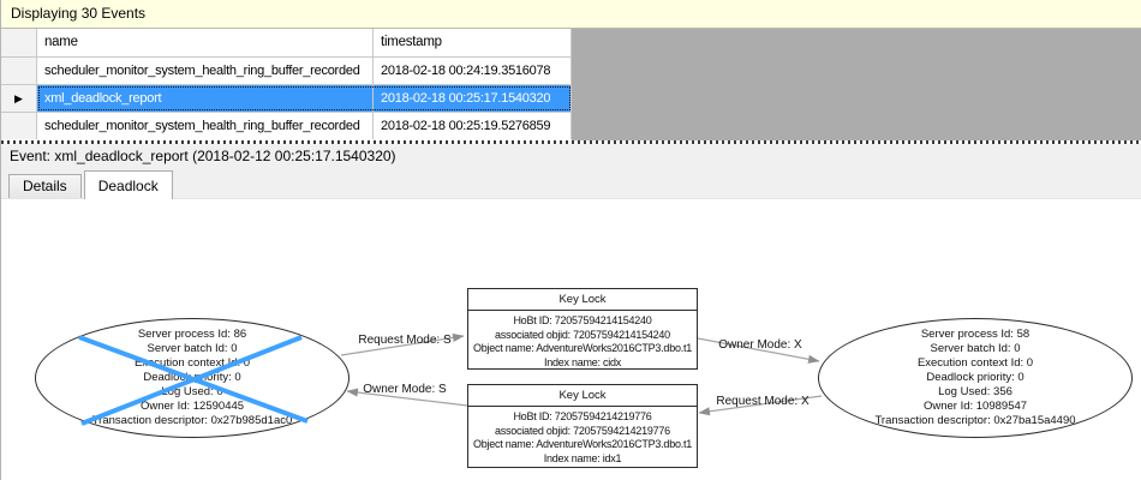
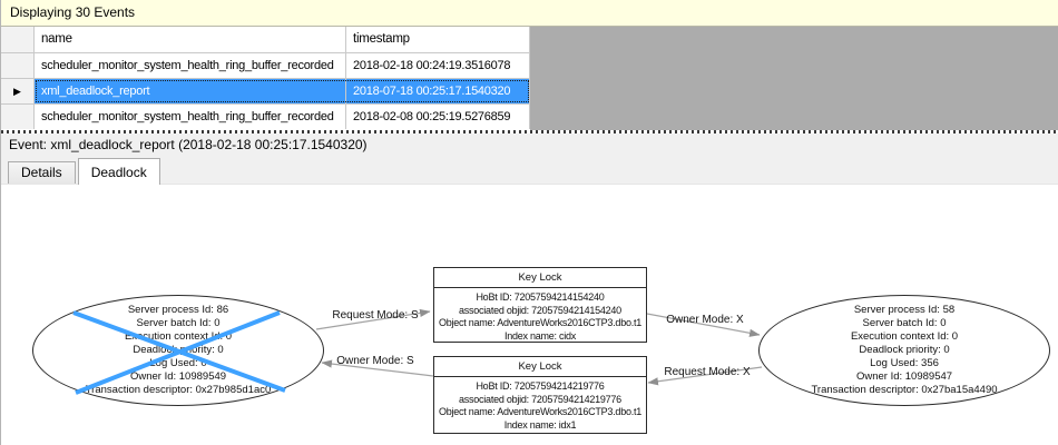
  Displaying 30 Events
  name
  timestamp
  scheduler_monitor_system_health_ring_buffer_recorded
  2018-02-18 00:24:19.3516078
  ▶
  xml_deadlock_report
- 2018-02-18 00:25:17.1540320
+ 2018-07-18 00:25:17.1540320
  scheduler_monitor_system_health_ring_buffer_recorded
- 2018-02-18 00:25:19.5276859
+ 2018-02-08 00:25:19.5276859
- Event: xml_deadlock_report (2018-02-12 00:25:17.1540320)
+ Event: xml_deadlock_report (2018-02-18 00:25:17.1540320)
  Details
  Deadlock
  Server process Id: 86
  Server batch Id: 0
  Ecution context I 0
  Deadloority: 0
  og Used: 0
- Owner Id: 12590445
+ Owner Id: 10989549
  ransaction descriptor: 0x27b985d1ac0
  Server process Id: 58
  Server batch Id: 0
  Execution context Id: 0
  Deadlock priority: 0
  Log Used: 356
  Owner Id: 10989547
  Transaction descriptor: 0x27ba15a4490
  Key Lock
  HoBt ID: 72057594214154240
  associated objid: 72057594214154240
  Object name: AdventureWorks2016CTP3.dbo.t1
  Index name: cidx
  Key Lock
  HoBt ID: 72057594214219776
  associated objid: 72057594214219776
  Object name: AdventureWorks2016CTP3.dbo.t1
  Index name: idx1
  Request Mode: S
  Owner Mode: X
  Owner Mode: S
  Request Mode: X
